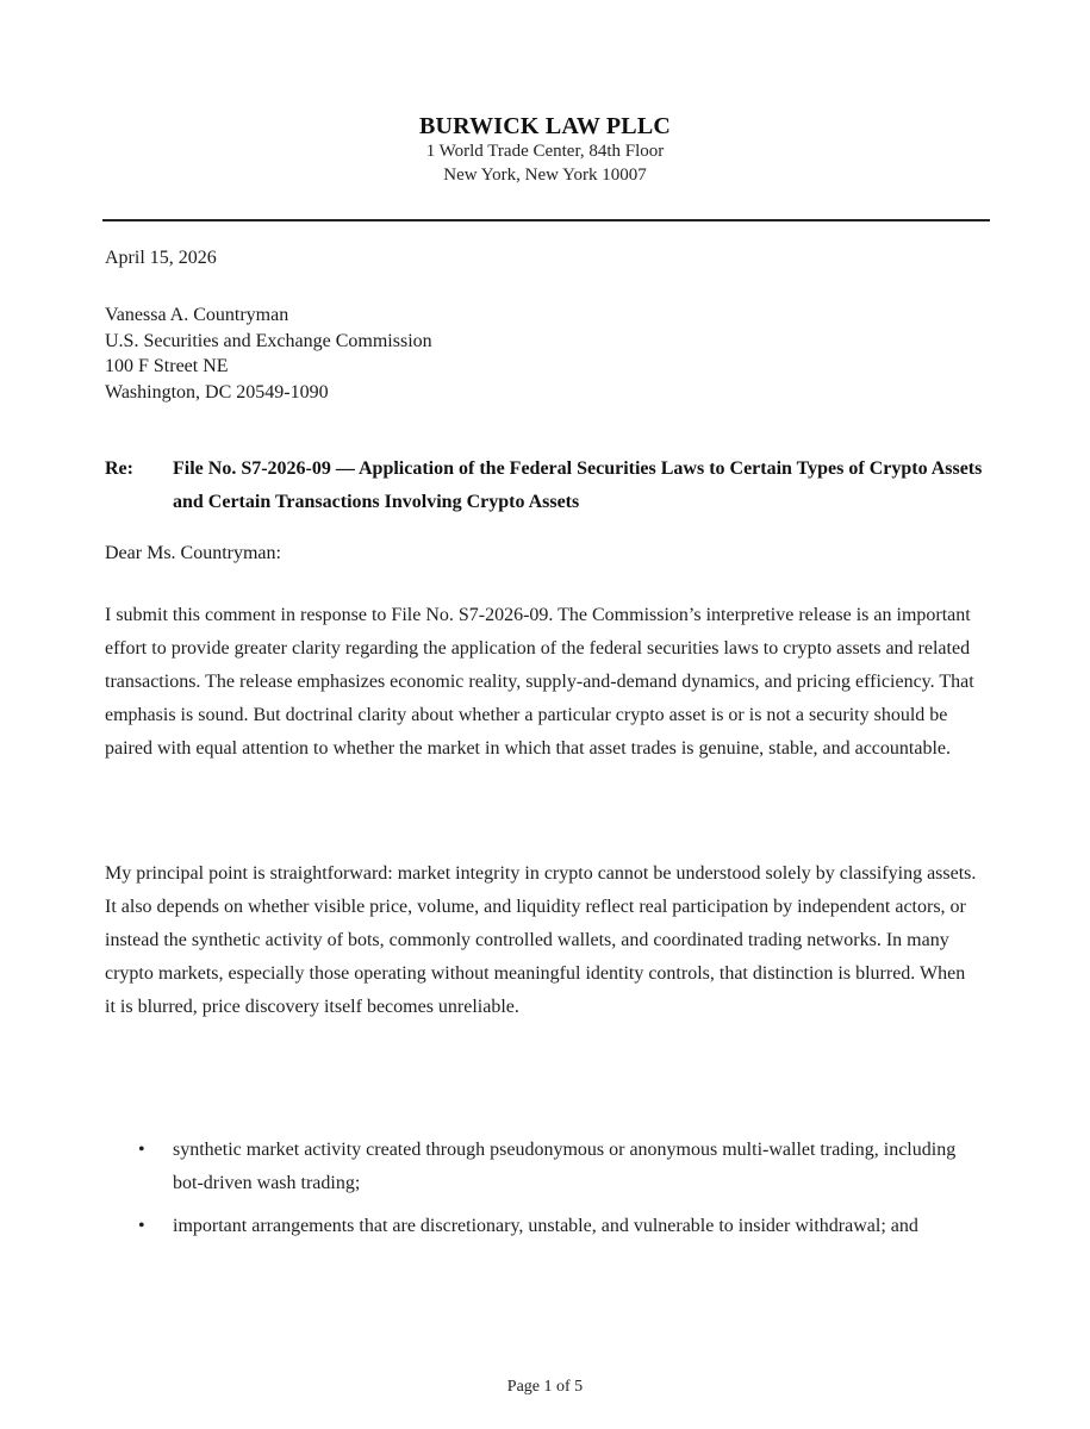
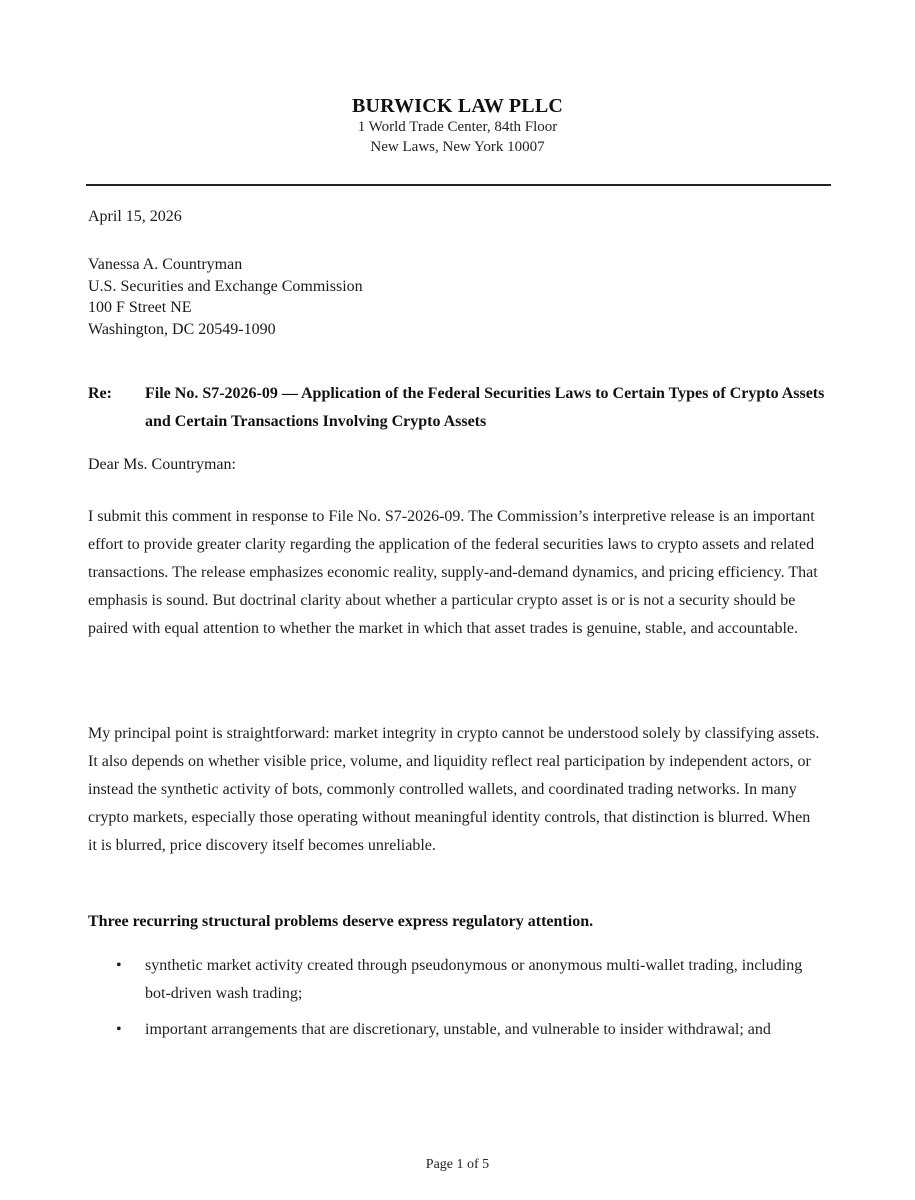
  BURWICK LAW PLLC
  1 World Trade Center, 84th Floor
- New York, New York 10007
+ New Laws, New York 10007
  April 15, 2026
  Vanessa A. Countryman
  U.S. Securities and Exchange Commission
  100 F Street NE
  Washington, DC 20549-1090
  Re:
  File No. S7-2026-09 — Application of the Federal Securities Laws to Certain Types of Crypto Assets and Certain Transactions Involving Crypto Assets
  Dear Ms. Countryman:
  I submit this comment in response to File No. S7-2026-09. The Commission’s interpretive release is an important effort to provide greater clarity regarding the application of the federal securities laws to crypto assets and related transactions. The release emphasizes economic reality, supply-and-demand dynamics, and pricing efficiency. That emphasis is sound. But doctrinal clarity about whether a particular crypto asset is or is not a security should be paired with equal attention to whether the market in which that asset trades is genuine, stable, and accountable.
  My principal point is straightforward: market integrity in crypto cannot be understood solely by classifying assets. It also depends on whether visible price, volume, and liquidity reflect real participation by independent actors, or instead the synthetic activity of bots, commonly controlled wallets, and coordinated trading networks. In many crypto markets, especially those operating without meaningful identity controls, that distinction is blurred. When it is blurred, price discovery itself becomes unreliable.
+ Three recurring structural problems deserve express regulatory attention.
  •
  synthetic market activity created through pseudonymous or anonymous multi-wallet trading, including bot-driven wash trading;
  •
  important arrangements that are discretionary, unstable, and vulnerable to insider withdrawal; and
  Page 1 of 5
